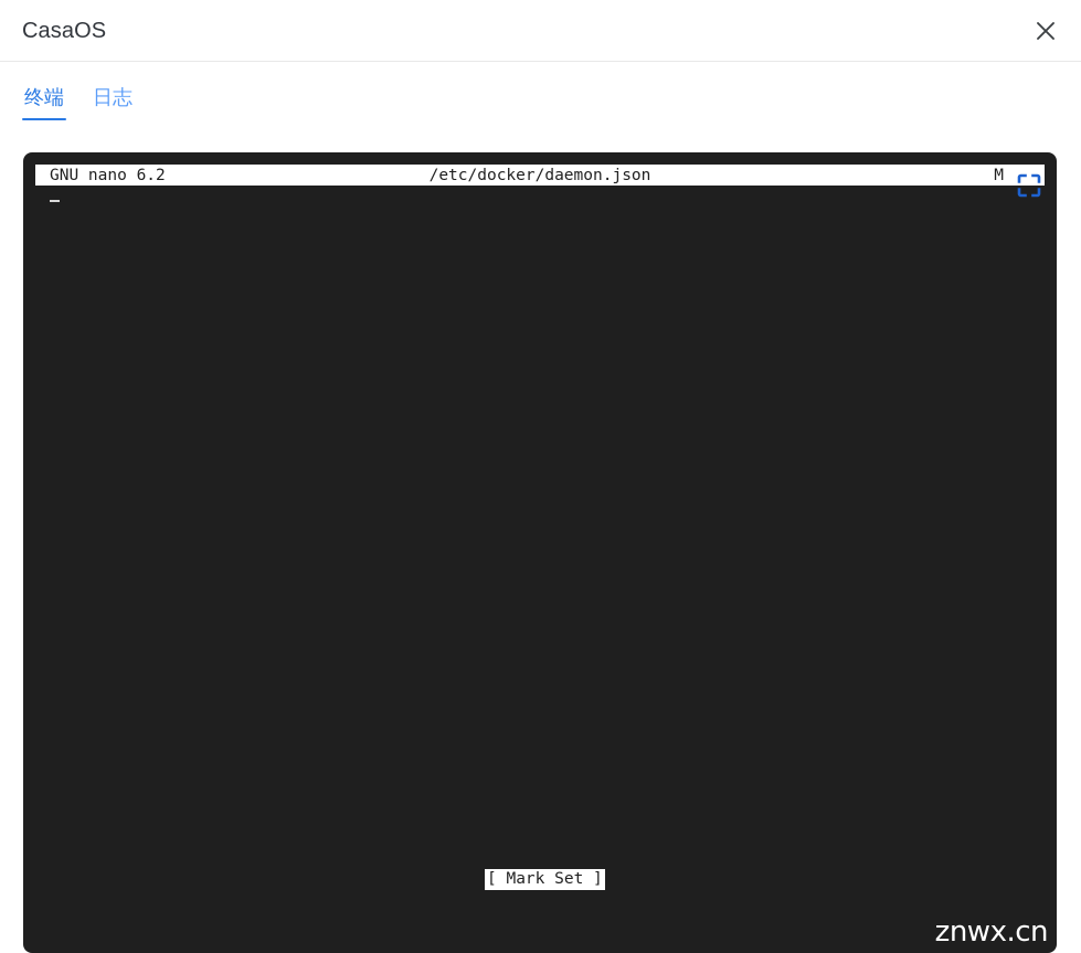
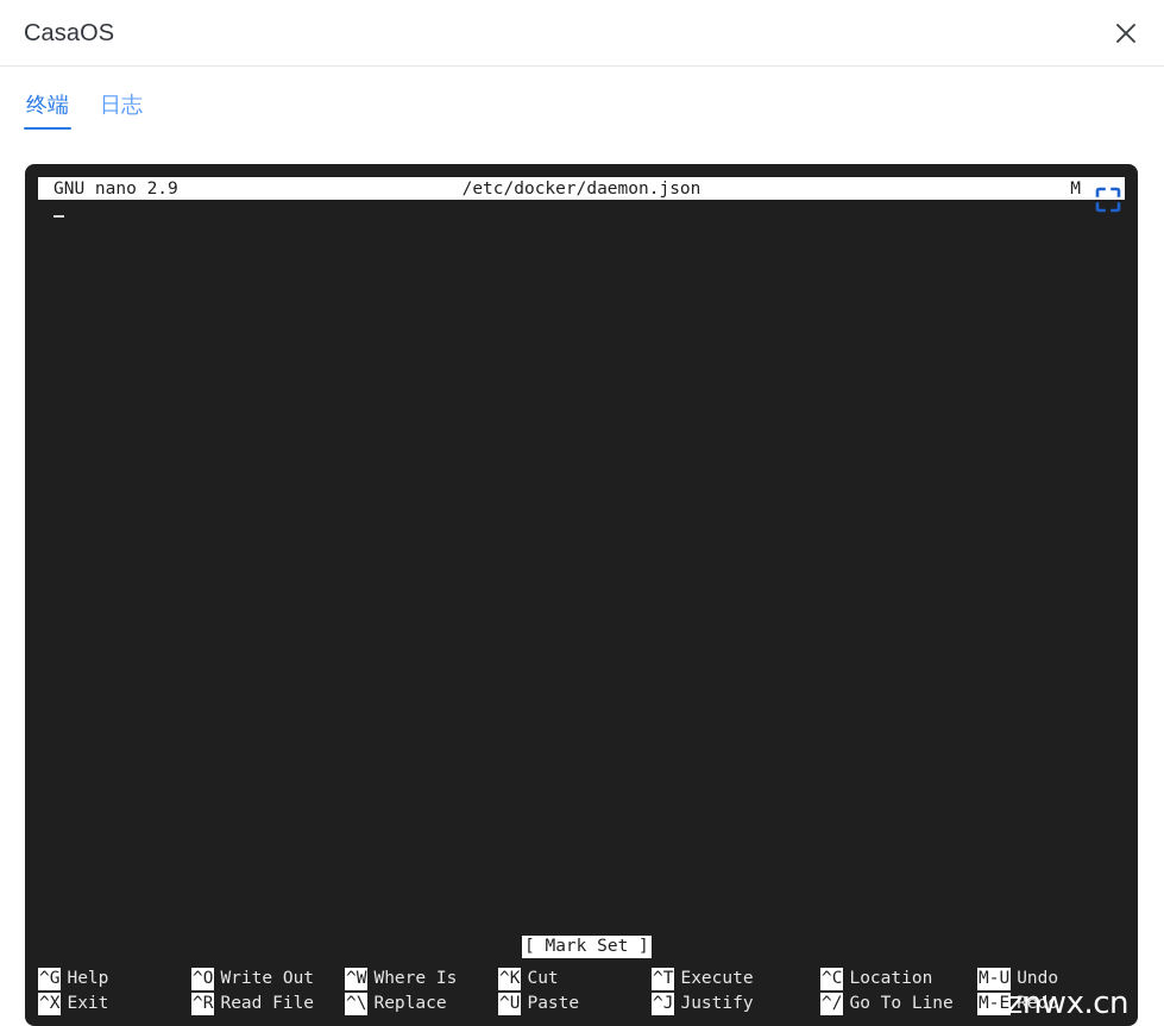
  CasaOS
  终端
  日志
- GNU nano 6.2
+ GNU nano 2.9
  /etc/docker/daemon.json
  M
  [ Mark Set ]
+ ^G
+ Help
+ ^X
+ Exit
+ ^O
+ Write Out
+ ^R
+ Read File
+ ^W
+ Where Is
+ ^\
+ Replace
+ ^K
+ Cut
+ ^U
+ Paste
+ ^T
+ Execute
+ ^J
+ Justify
+ ^C
+ Location
+ ^/
+ Go To Line
+ M-U
+ Undo
+ M-E
+ Redo
  znwx.cn
